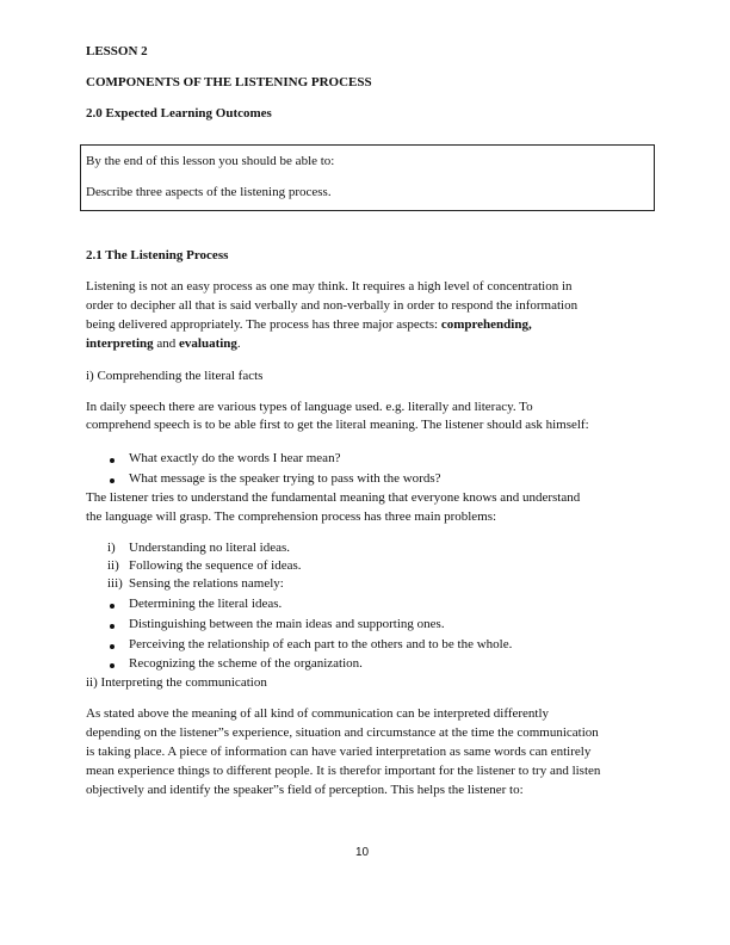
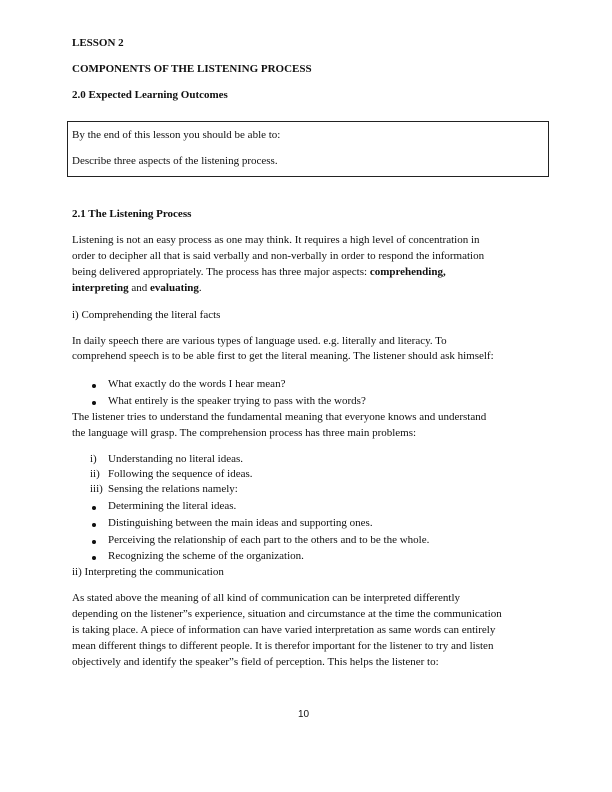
  LESSON 2
  COMPONENTS OF THE LISTENING PROCESS
  2.0 Expected Learning Outcomes
  By the end of this lesson you should be able to:
  Describe three aspects of the listening process.
  2.1 The Listening Process
  Listening is not an easy process as one may think. It requires a high level of concentration in
  order to decipher all that is said verbally and non-verbally in order to respond the information
  being delivered appropriately. The process has three major aspects: comprehending,
  interpreting and evaluating.
  i) Comprehending the literal facts
  In daily speech there are various types of language used. e.g. literally and literacy. To
  comprehend speech is to be able first to get the literal meaning. The listener should ask himself:
  What exactly do the words I hear mean?
- What message is the speaker trying to pass with the words?
+ What entirely is the speaker trying to pass with the words?
  The listener tries to understand the fundamental meaning that everyone knows and understand
  the language will grasp. The comprehension process has three main problems:
  i)
  Understanding no literal ideas.
  ii)
  Following the sequence of ideas.
  iii)
  Sensing the relations namely:
  Determining the literal ideas.
  Distinguishing between the main ideas and supporting ones.
  Perceiving the relationship of each part to the others and to be the whole.
  Recognizing the scheme of the organization.
  ii) Interpreting the communication
  As stated above the meaning of all kind of communication can be interpreted differently
  depending on the listener”s experience, situation and circumstance at the time the communication
  is taking place. A piece of information can have varied interpretation as same words can entirely
- mean experience things to different people. It is therefor important for the listener to try and listen
+ mean different things to different people. It is therefor important for the listener to try and listen
  objectively and identify the speaker”s field of perception. This helps the listener to:
  10
